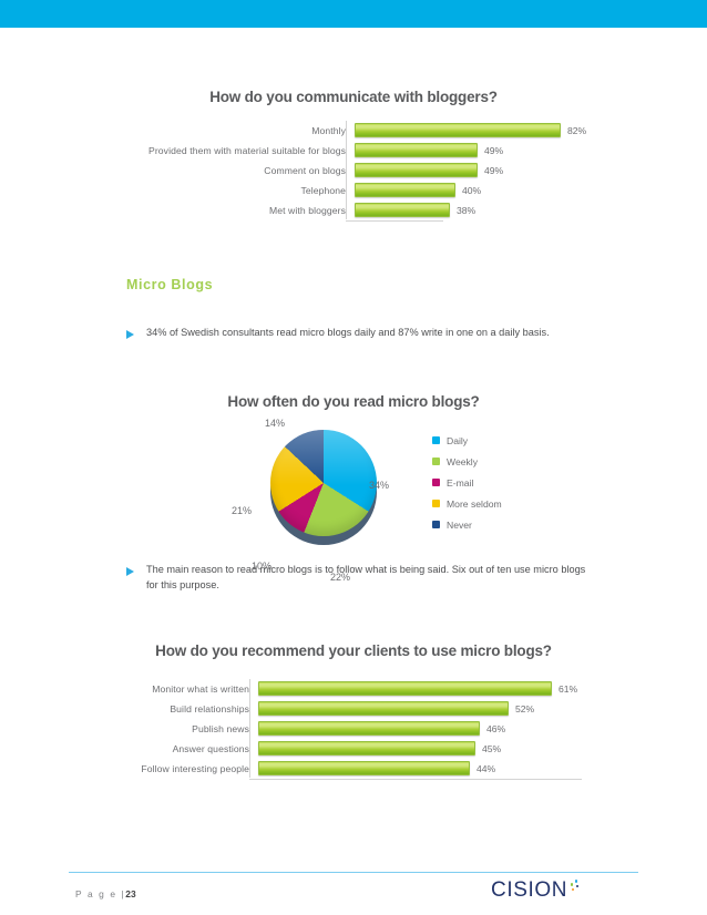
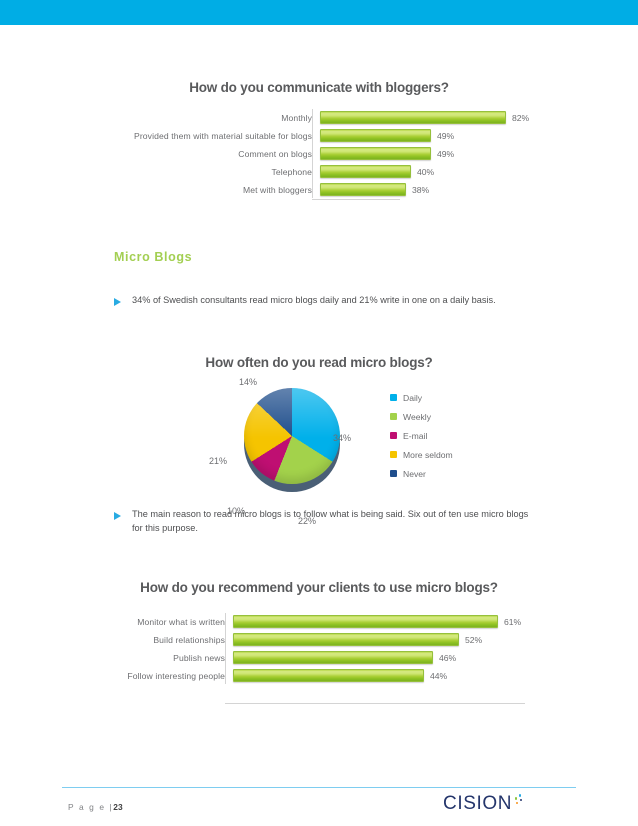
  How do you communicate with bloggers?
  Monthly
  82%
  Provided them with material suitable for blogs
  49%
  Comment on blogs
  49%
  Telephone
  40%
  Met with bloggers
  38%
  Micro Blogs
- 34% of Swedish consultants read micro blogs daily and 87% write in one on a daily basis.
+ 34% of Swedish consultants read micro blogs daily and 21% write in one on a daily basis.
  How often do you read micro blogs?
  34%
  22%
  10%
  21%
  14%
  Daily
  Weekly
  E-mail
  More seldom
  Never
  The main reason to read micro blogs is to follow what is being said. Six out of ten use micro blogs for this purpose.
  How do you recommend your clients to use micro blogs?
  Monitor what is written
  61%
  Build relationships
  52%
  Publish news
  46%
- Answer questions
- 45%
  Follow interesting people
  44%
  P a g e |23
  CISION
